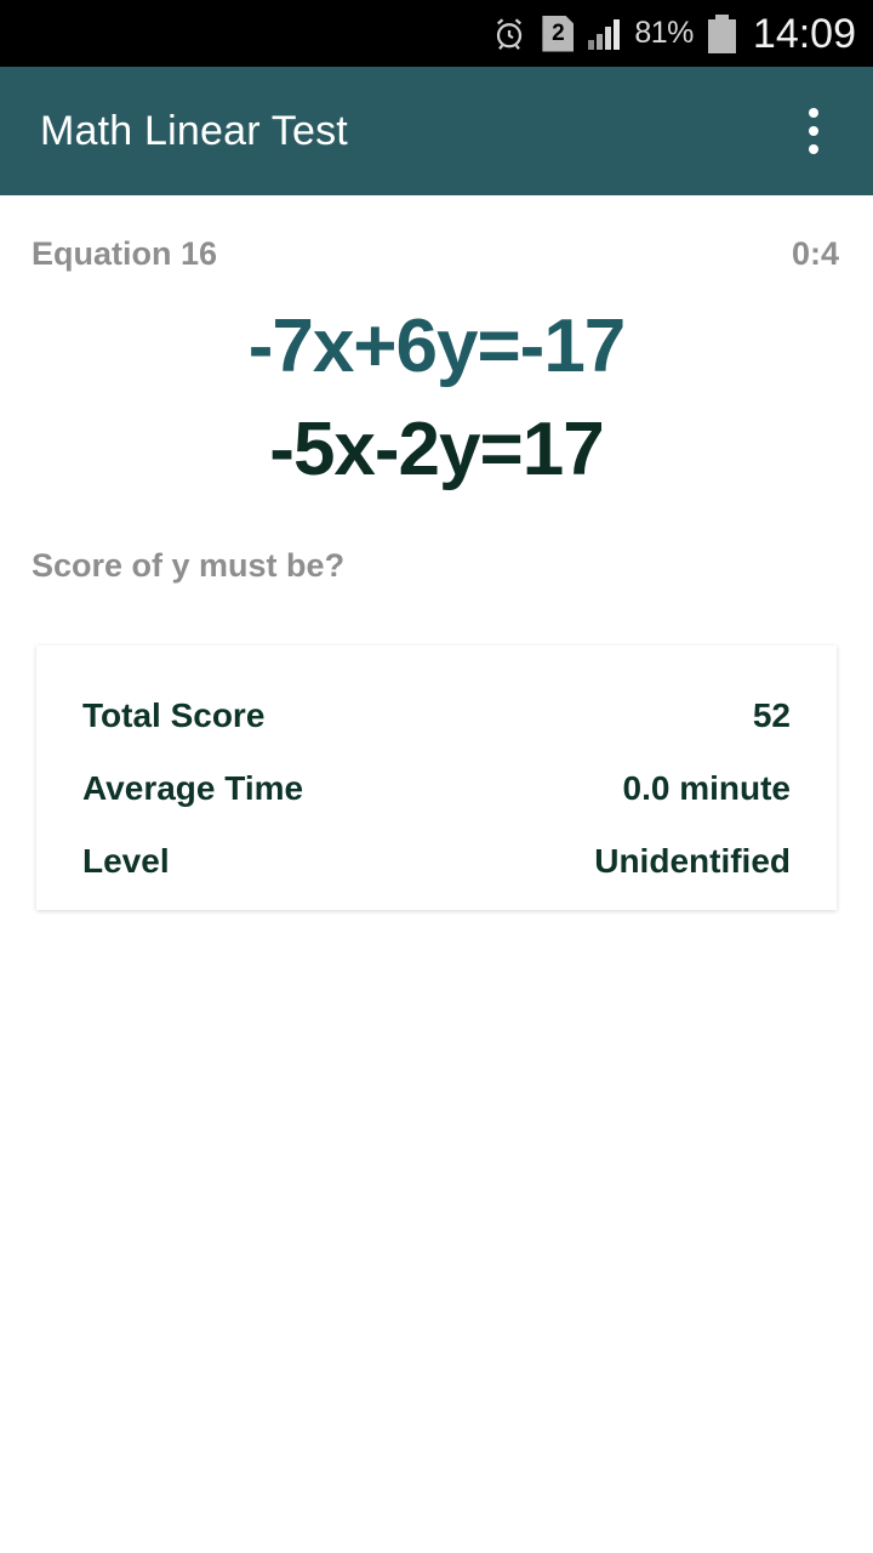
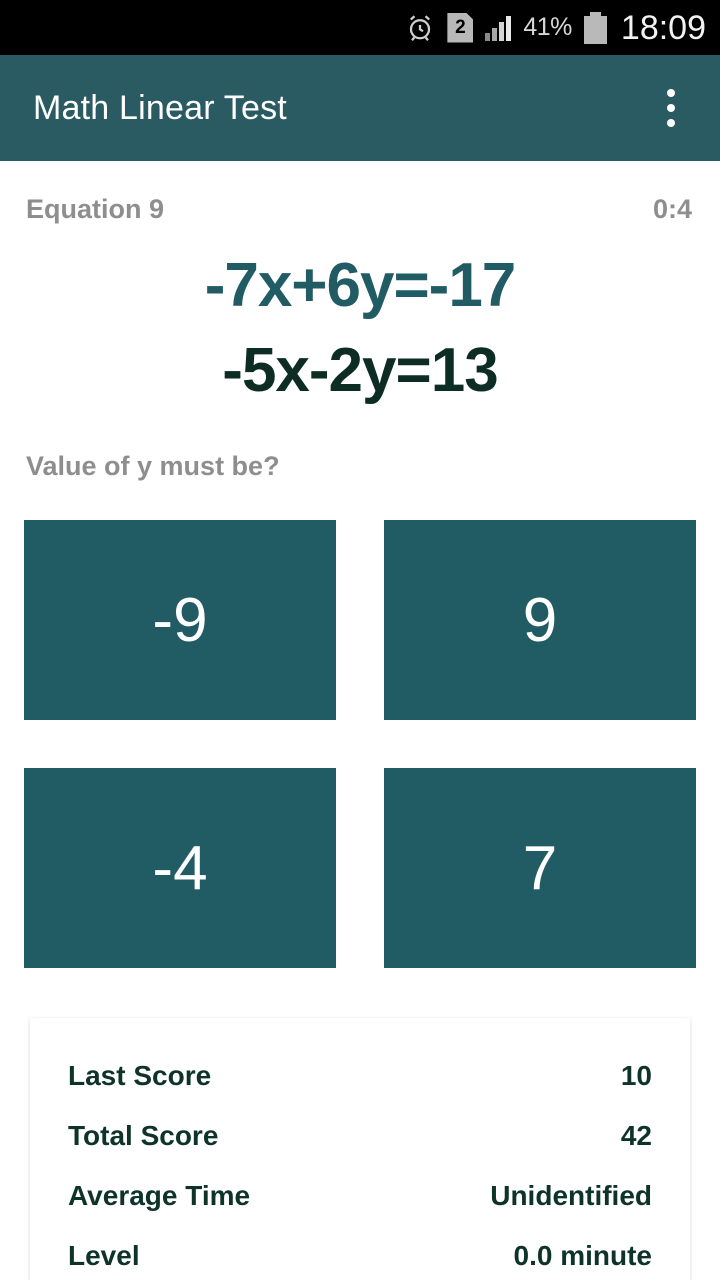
  2
- 81%
+ 41%
- 14:09
+ 18:09
  Math Linear Test
- Equation 16
+ Equation 9
  0:4
  -7x+6y=-17
- -5x-2y=17
+ -5x-2y=13
- Score of y must be?
+ Value of y must be?
+ -9
+ 9
+ -4
+ 7
+ Last Score
+ 10
  Total Score
- 52
+ 42
  Average Time
- 0.0 minute
+ Unidentified
  Level
- Unidentified
+ 0.0 minute
